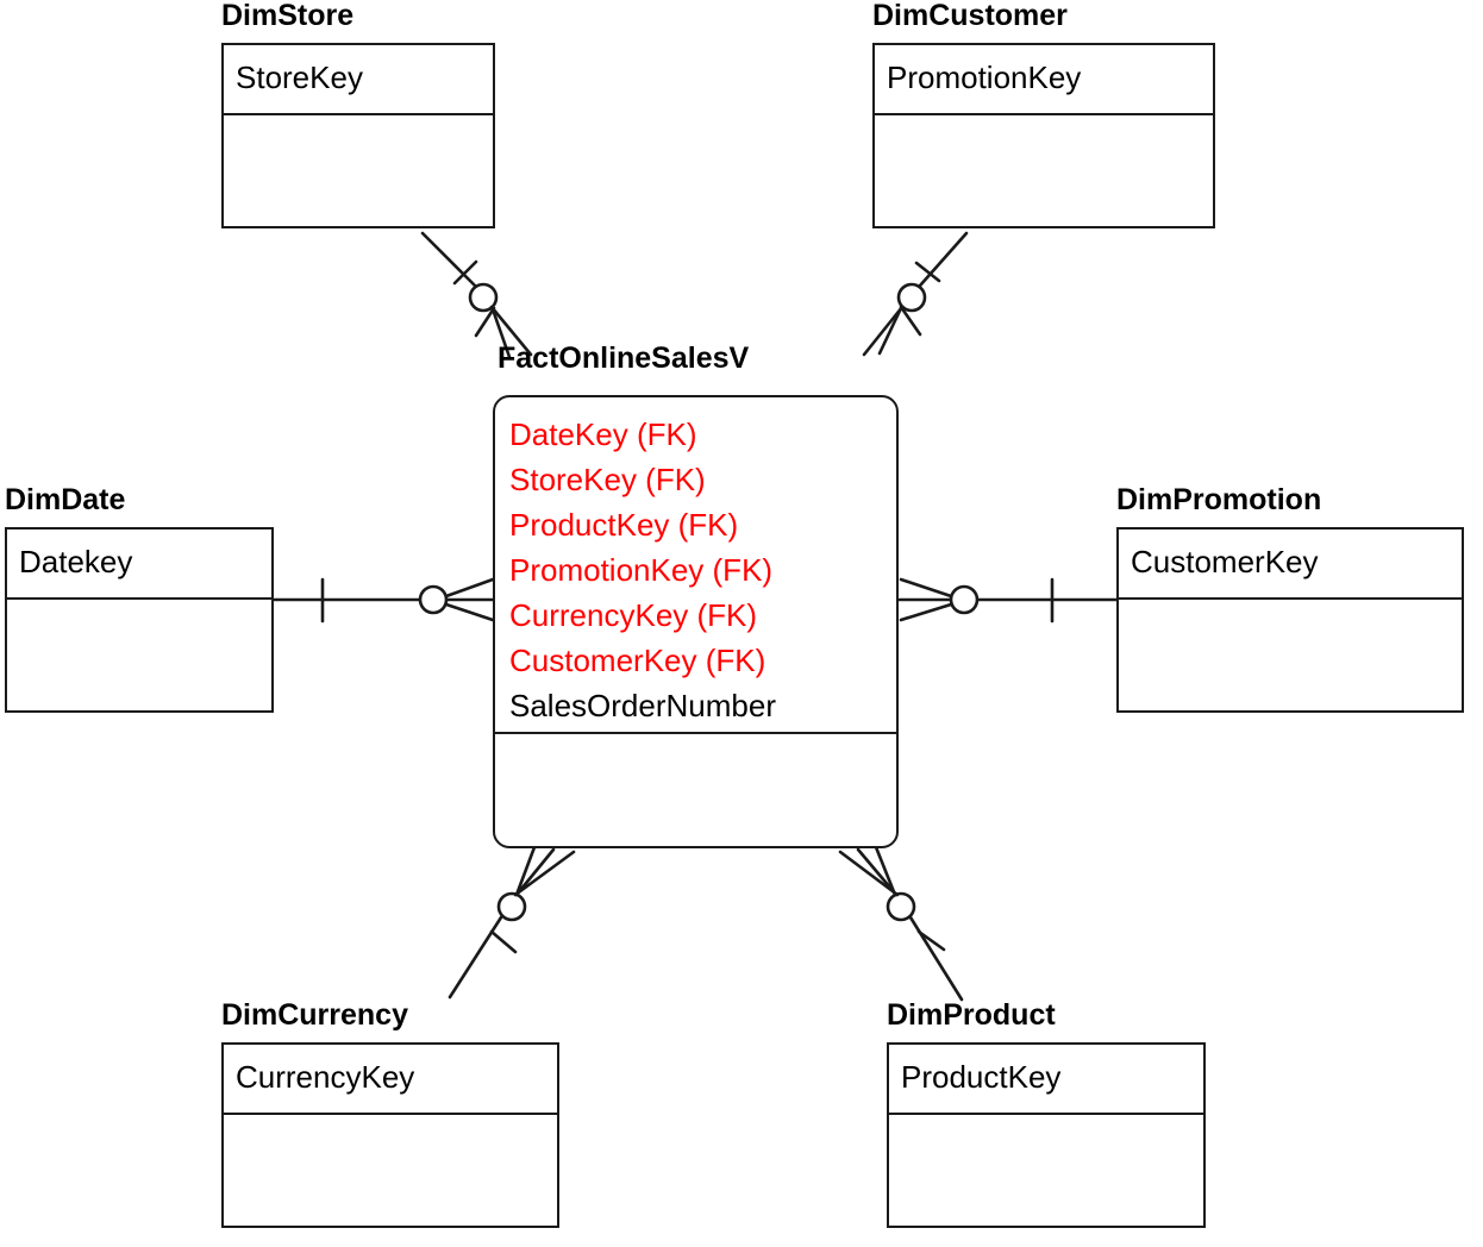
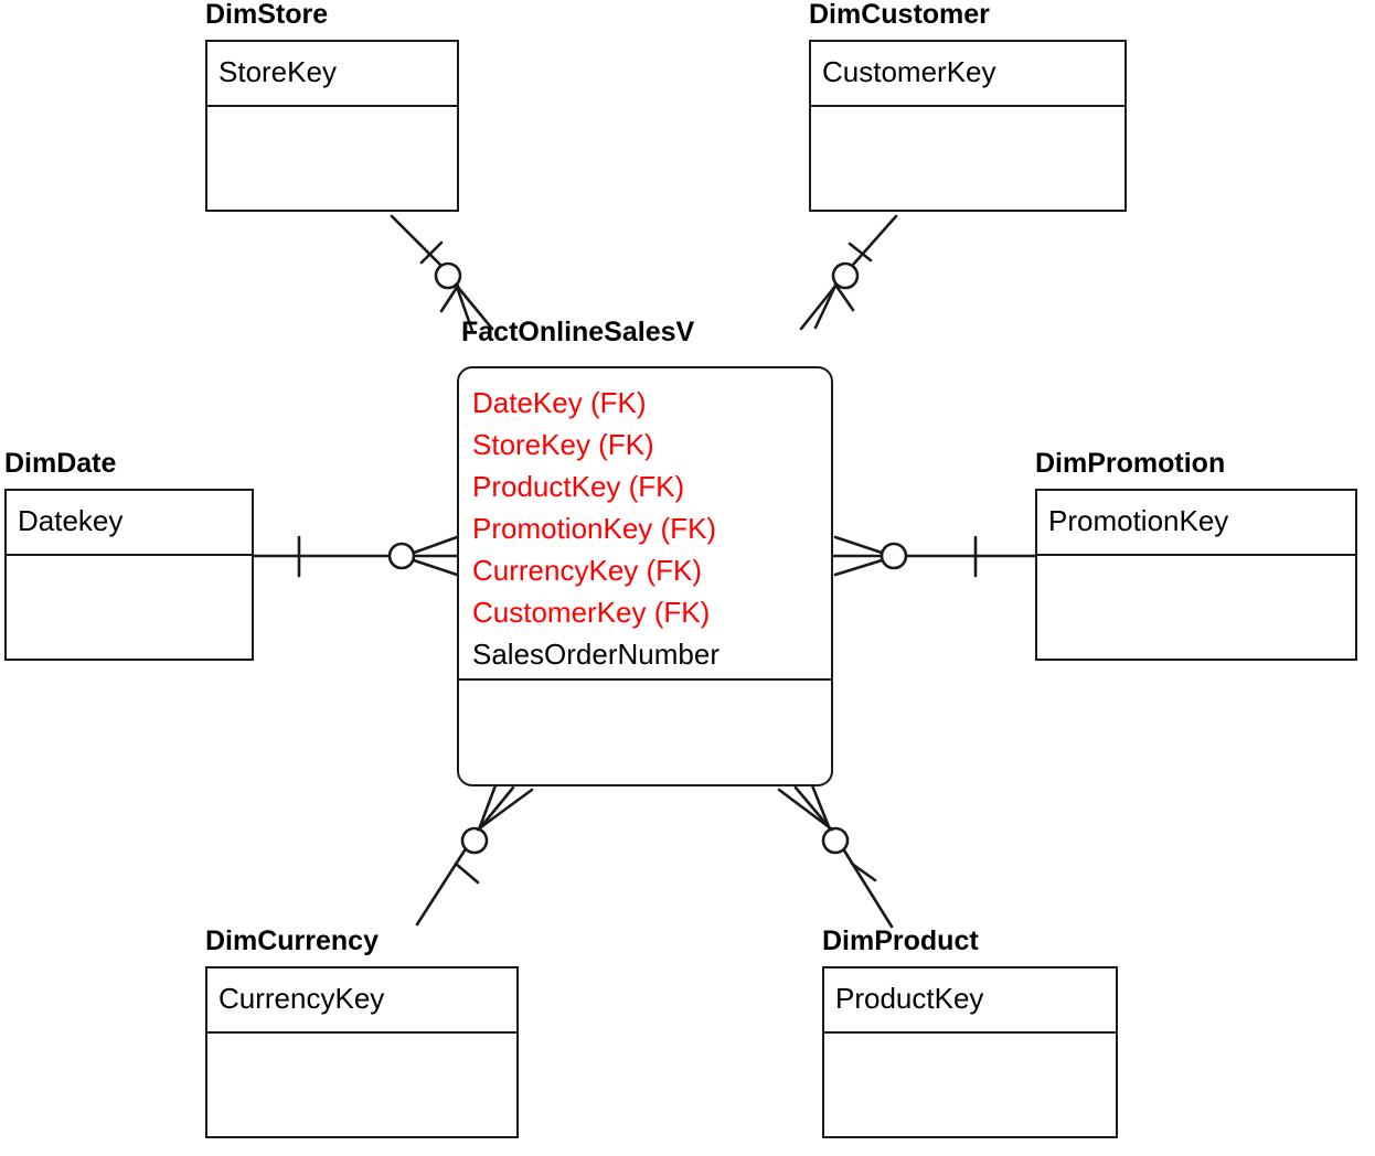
  DimStore
  StoreKey
  DimCustomer
- PromotionKey
+ CustomerKey
  DimDate
  Datekey
  DimPromotion
- CustomerKey
+ PromotionKey
  DimCurrency
  CurrencyKey
  DimProduct
  ProductKey
  FactOnlineSalesV
  DateKey (FK)
  StoreKey (FK)
  ProductKey (FK)
  PromotionKey (FK)
  CurrencyKey (FK)
  CustomerKey (FK)
  SalesOrderNumber
